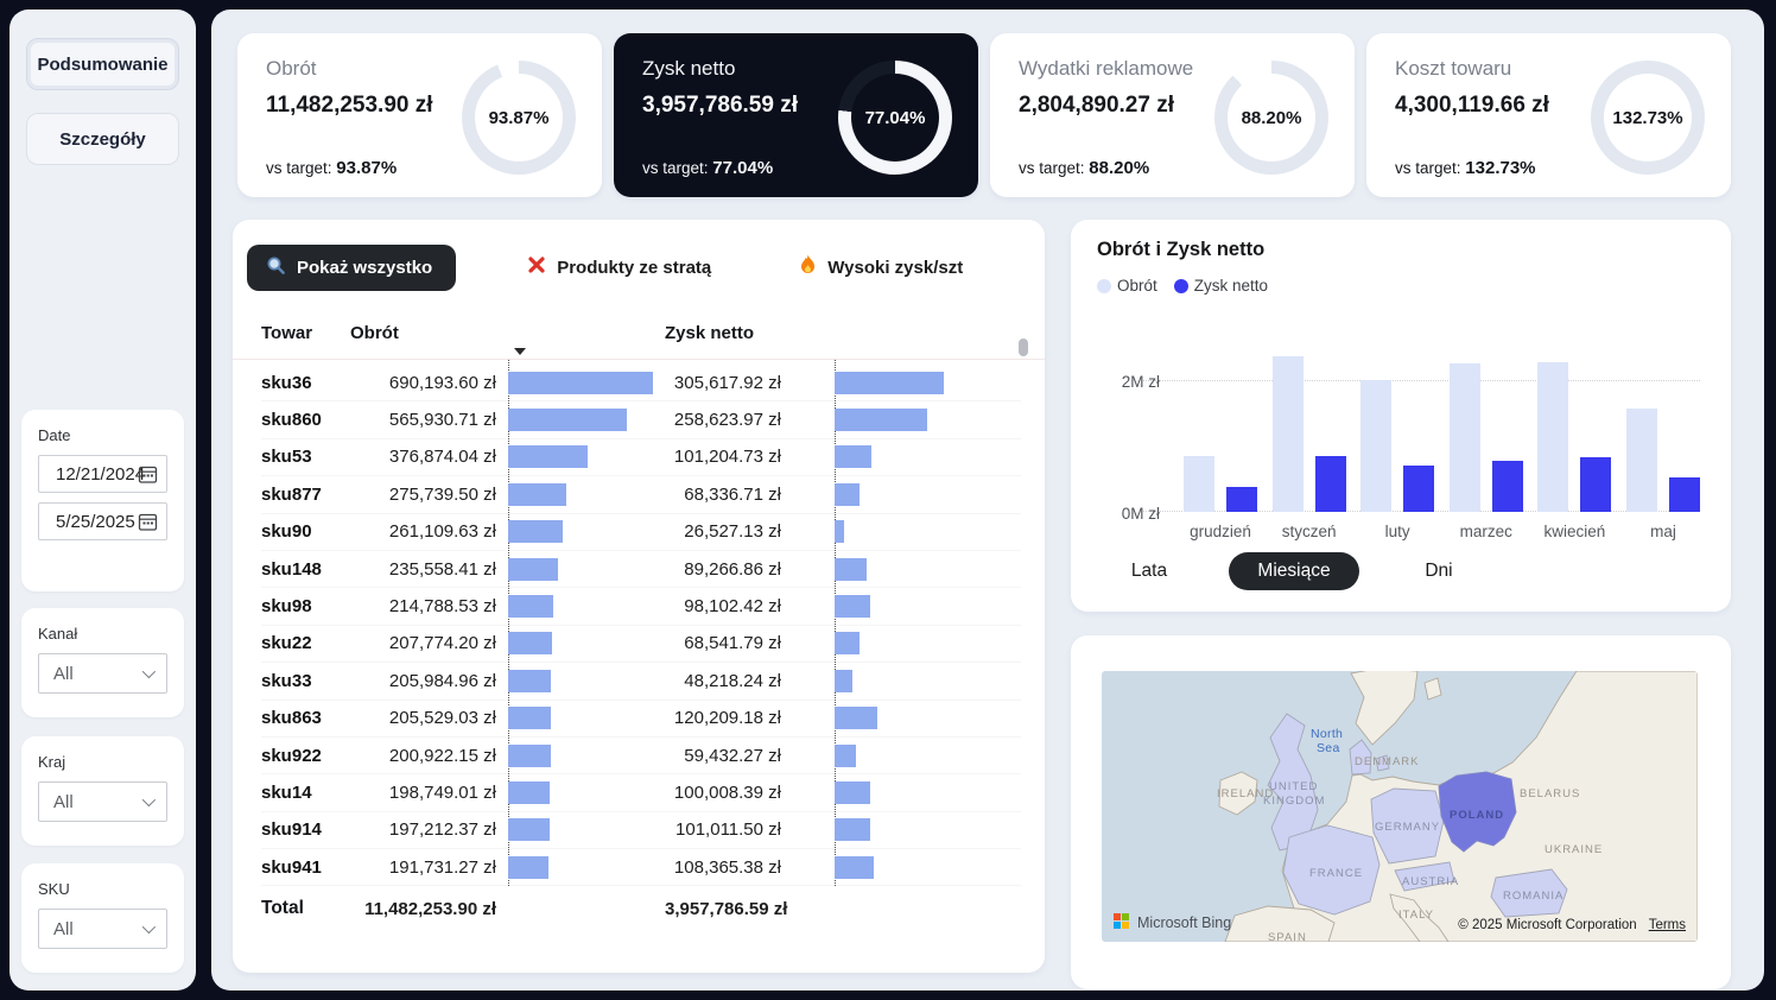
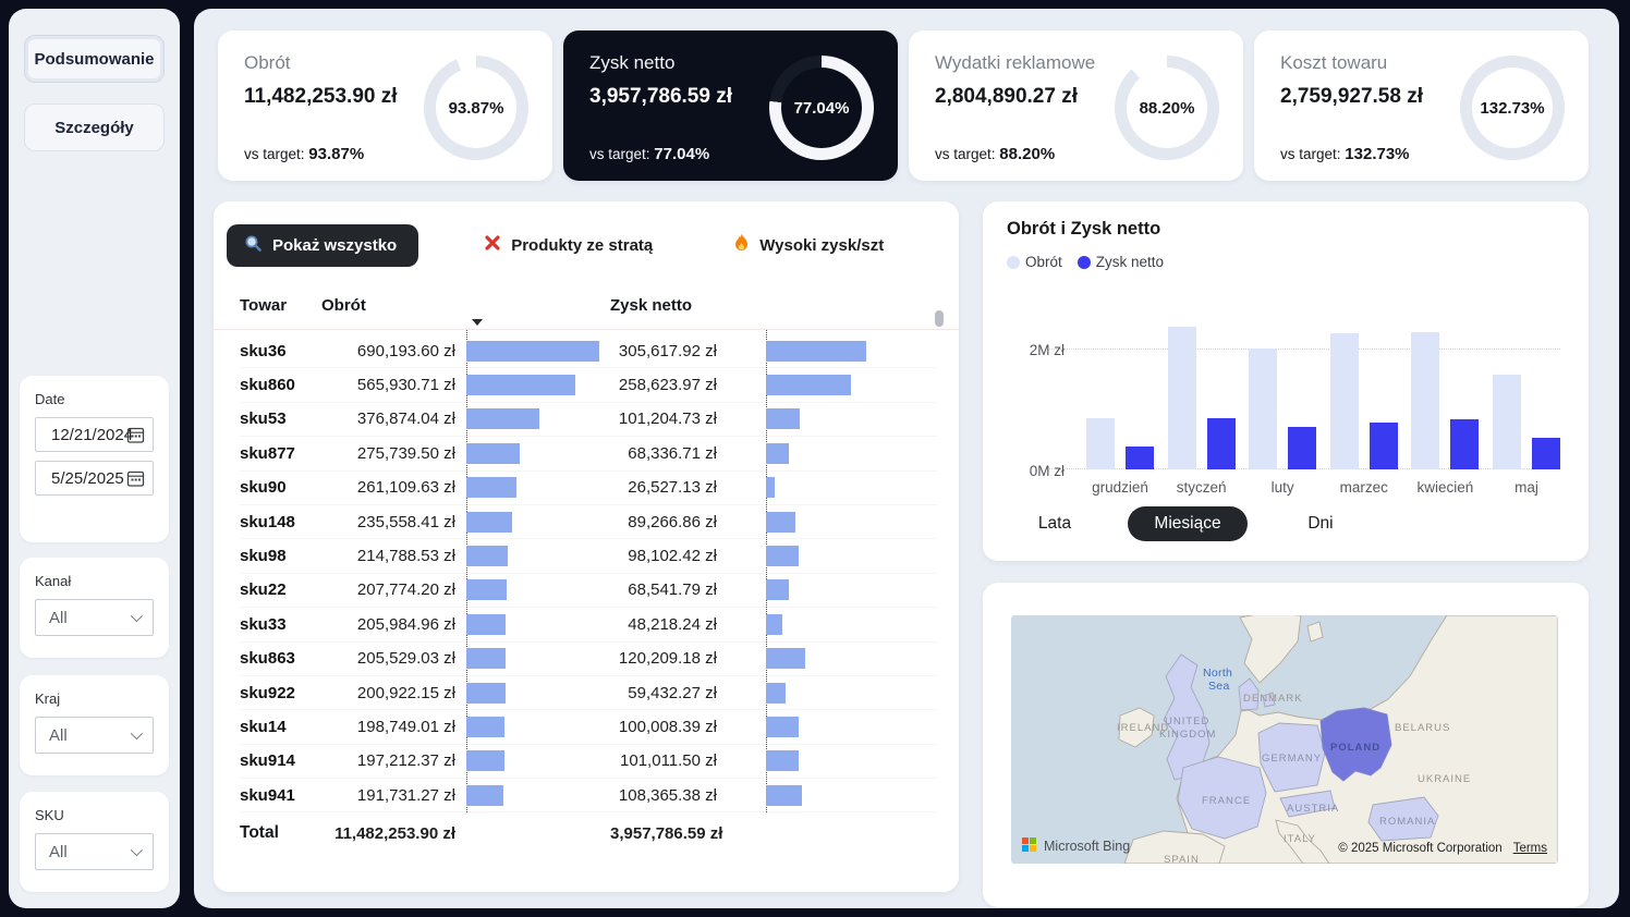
  Podsumowanie
  Szczegóły
  Date
  12/21/202
  5/25/2025
  Kanał
  All
  Kraj
  All
  SKU
  All
  Obrót
  11,482,253.90 zł
  vs target: 93.87%
  93.87%
  Zysk netto
  3,957,786.59 zł
  vs target: 77.04%
  77.04%
  Wydatki reklamowe
  2,804,890.27 zł
  vs target: 88.20%
  88.20%
  Koszt towaru
- 4,300,119.66 zł
+ 2,759,927.58 zł
  vs target: 132.73%
  132.73%
  Pokaż wszystko
  Produkty ze stratą
  Wysoki zysk/szt
  Towar
  Obrót
  Zysk netto
  sku36
  690,193.60 zł
  305,617.92 zł
  sku860
  565,930.71 zł
  258,623.97 zł
  sku53
  376,874.04 zł
  101,204.73 zł
  sku877
  275,739.50 zł
  68,336.71 zł
  sku90
  261,109.63 zł
  26,527.13 zł
  sku148
  235,558.41 zł
  89,266.86 zł
  sku98
  214,788.53 zł
  98,102.42 zł
  sku22
  207,774.20 zł
  68,541.79 zł
  sku33
  205,984.96 zł
  48,218.24 zł
  sku863
  205,529.03 zł
  120,209.18 zł
  sku922
  200,922.15 zł
  59,432.27 zł
  sku14
  198,749.01 zł
  100,008.39 zł
  sku914
  197,212.37 zł
  101,011.50 zł
  sku941
  191,731.27 zł
  108,365.38 zł
  Total
  11,482,253.90 zł
  3,957,786.59 zł
  Obrót i Zysk netto
  Obrót
  Zysk netto
  2M zł
  0M zł
  grudzień
  styczeń
  luty
  marzec
  kwiecień
  maj
  Lata
  Miesiące
  Dni
  IRELAND
  UNITED
  KINGDOM
  North
  Sea
  DENMARK
  GERMANY
  POLAND
  BELARUS
  UKRAINE
  FRANCE
  AUSTRIA
  ROMANIA
  ITALY
  SPAIN
  Microsoft Bing
  © 2025 Microsoft Corporation Terms
